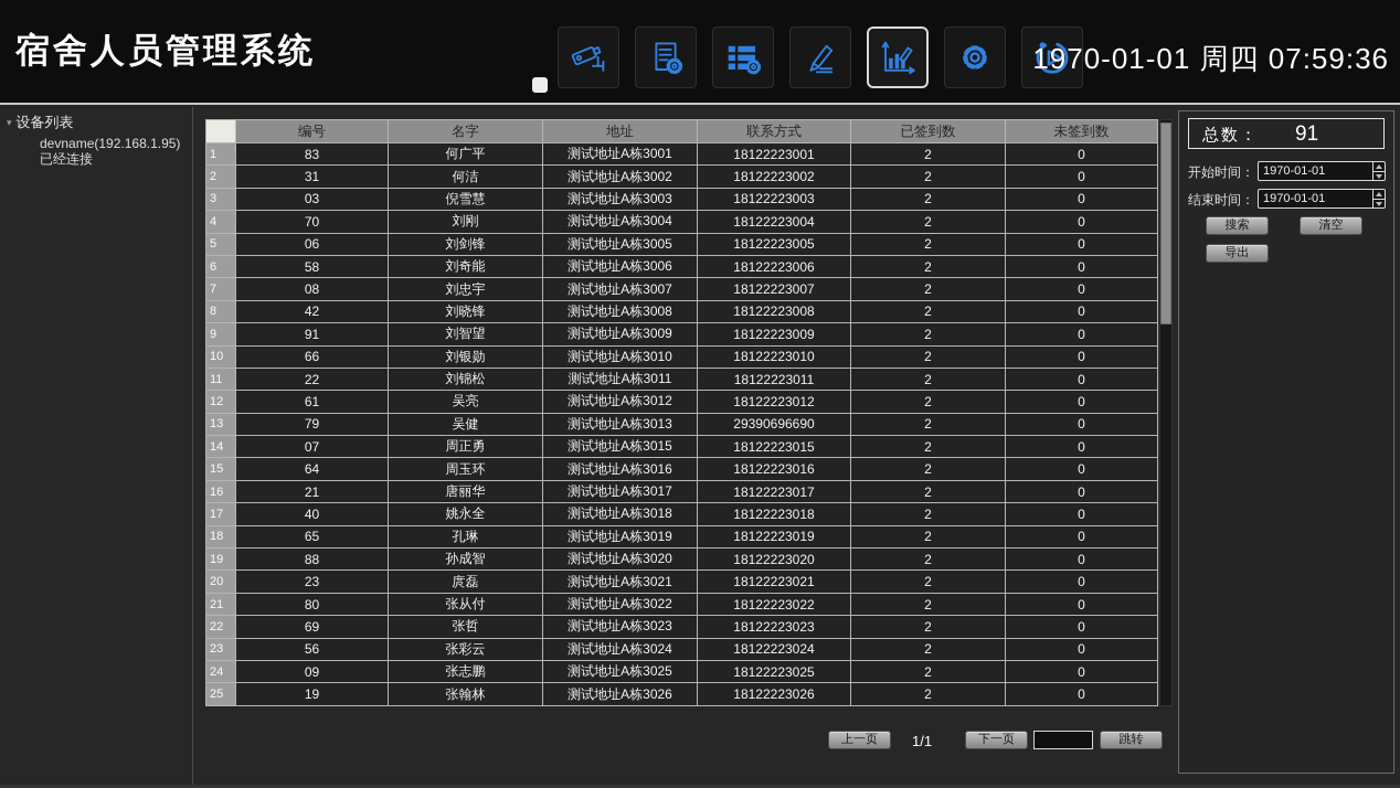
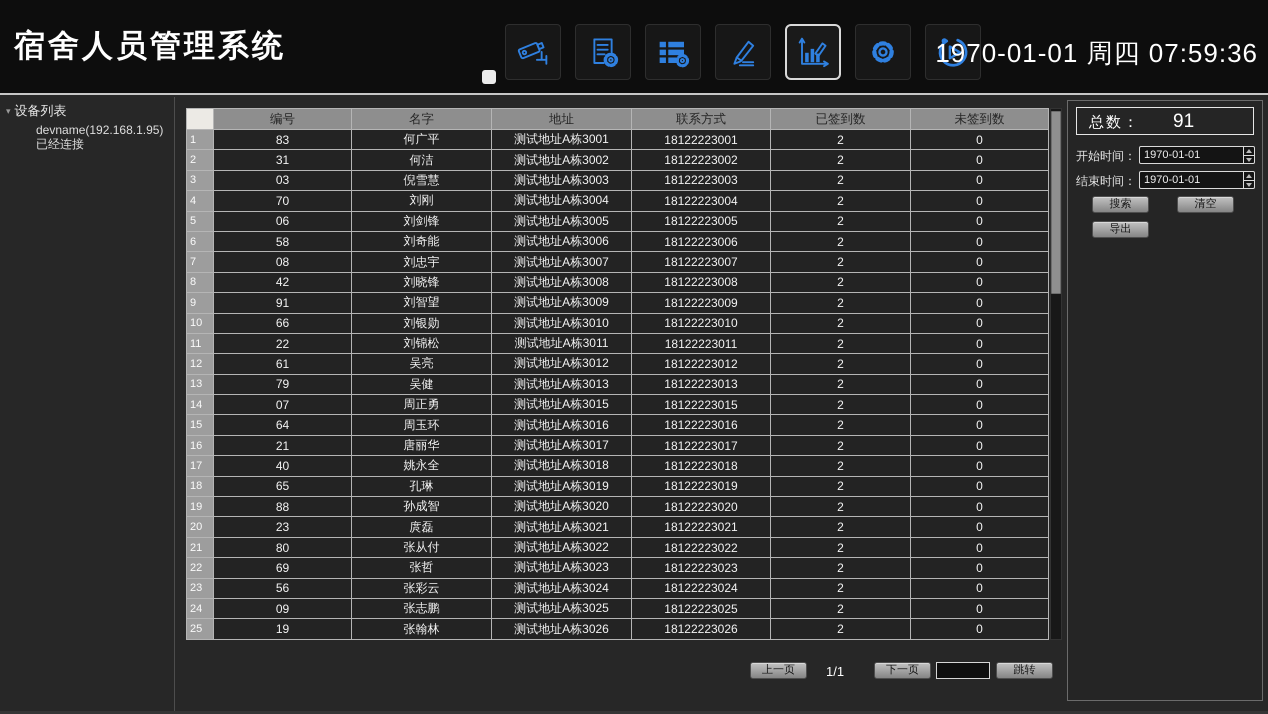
  宿舍人员管理系统
  1970-01-01 周四 07:59:36
  ▾
  设备列表
  devname(192.168.1.95)
  已经连接
  	编号	名字	地址	联系方式	已签到数	未签到数
  1	83	何广平	测试地址A栋3001	18122223001	2	0
  2	31	何洁	测试地址A栋3002	18122223002	2	0
  3	03	倪雪慧	测试地址A栋3003	18122223003	2	0
  4	70	刘刚	测试地址A栋3004	18122223004	2	0
  5	06	刘剑锋	测试地址A栋3005	18122223005	2	0
  6	58	刘奇能	测试地址A栋3006	18122223006	2	0
  7	08	刘忠宇	测试地址A栋3007	18122223007	2	0
  8	42	刘晓锋	测试地址A栋3008	18122223008	2	0
  9	91	刘智望	测试地址A栋3009	18122223009	2	0
  10	66	刘银勋	测试地址A栋3010	18122223010	2	0
  11	22	刘锦松	测试地址A栋3011	18122223011	2	0
  12	61	吴亮	测试地址A栋3012	18122223012	2	0
- 13	79	吴健	测试地址A栋3013	29390696690	2	0
+ 13	79	吴健	测试地址A栋3013	18122223013	2	0
  14	07	周正勇	测试地址A栋3015	18122223015	2	0
  15	64	周玉环	测试地址A栋3016	18122223016	2	0
  16	21	唐丽华	测试地址A栋3017	18122223017	2	0
  17	40	姚永全	测试地址A栋3018	18122223018	2	0
  18	65	孔琳	测试地址A栋3019	18122223019	2	0
  19	88	孙成智	测试地址A栋3020	18122223020	2	0
  20	23	庹磊	测试地址A栋3021	18122223021	2	0
  21	80	张从付	测试地址A栋3022	18122223022	2	0
  22	69	张哲	测试地址A栋3023	18122223023	2	0
  23	56	张彩云	测试地址A栋3024	18122223024	2	0
  24	09	张志鹏	测试地址A栋3025	18122223025	2	0
  25	19	张翰林	测试地址A栋3026	18122223026	2	0
  上一页
  1/1
  下一页
  跳转
  总数：
  91
  开始时间：
  结束时间：
  1970-01-01
  1970-01-01
  搜索
  清空
  导出
